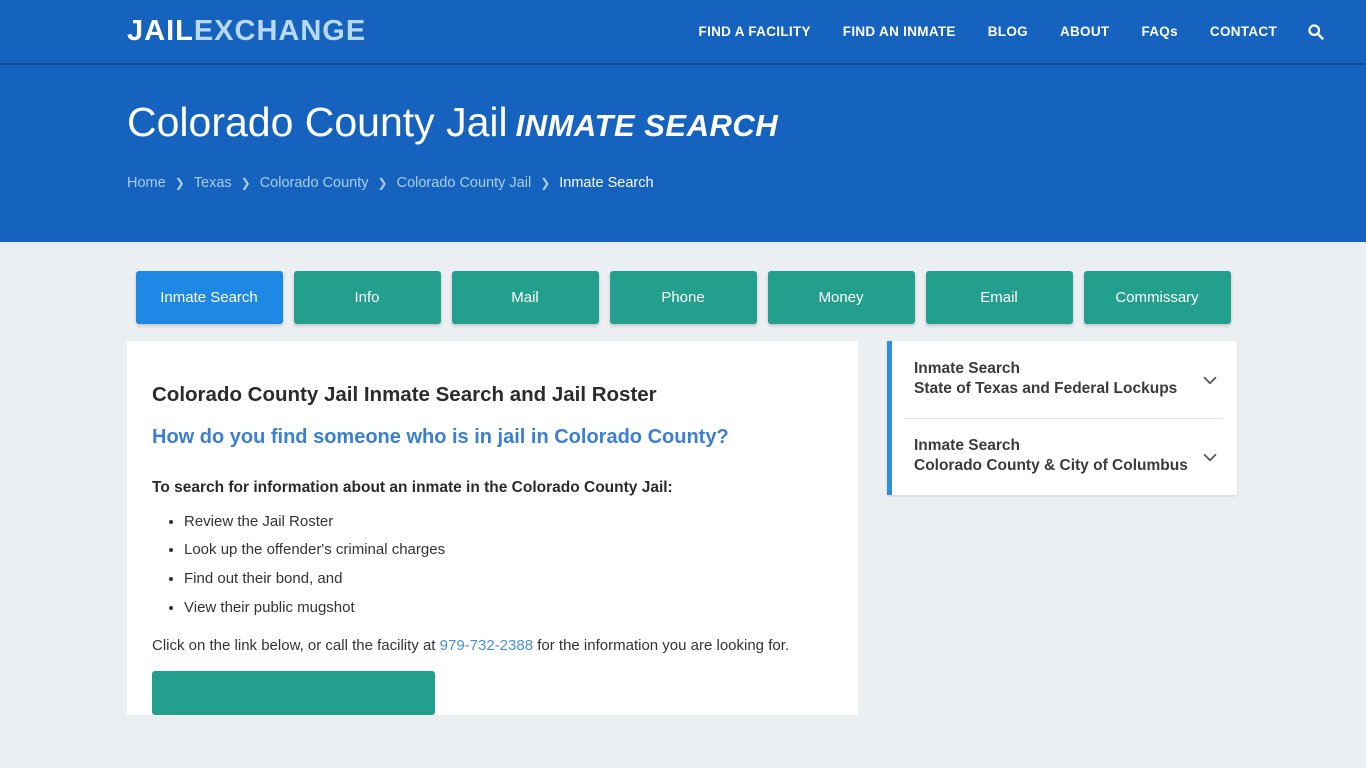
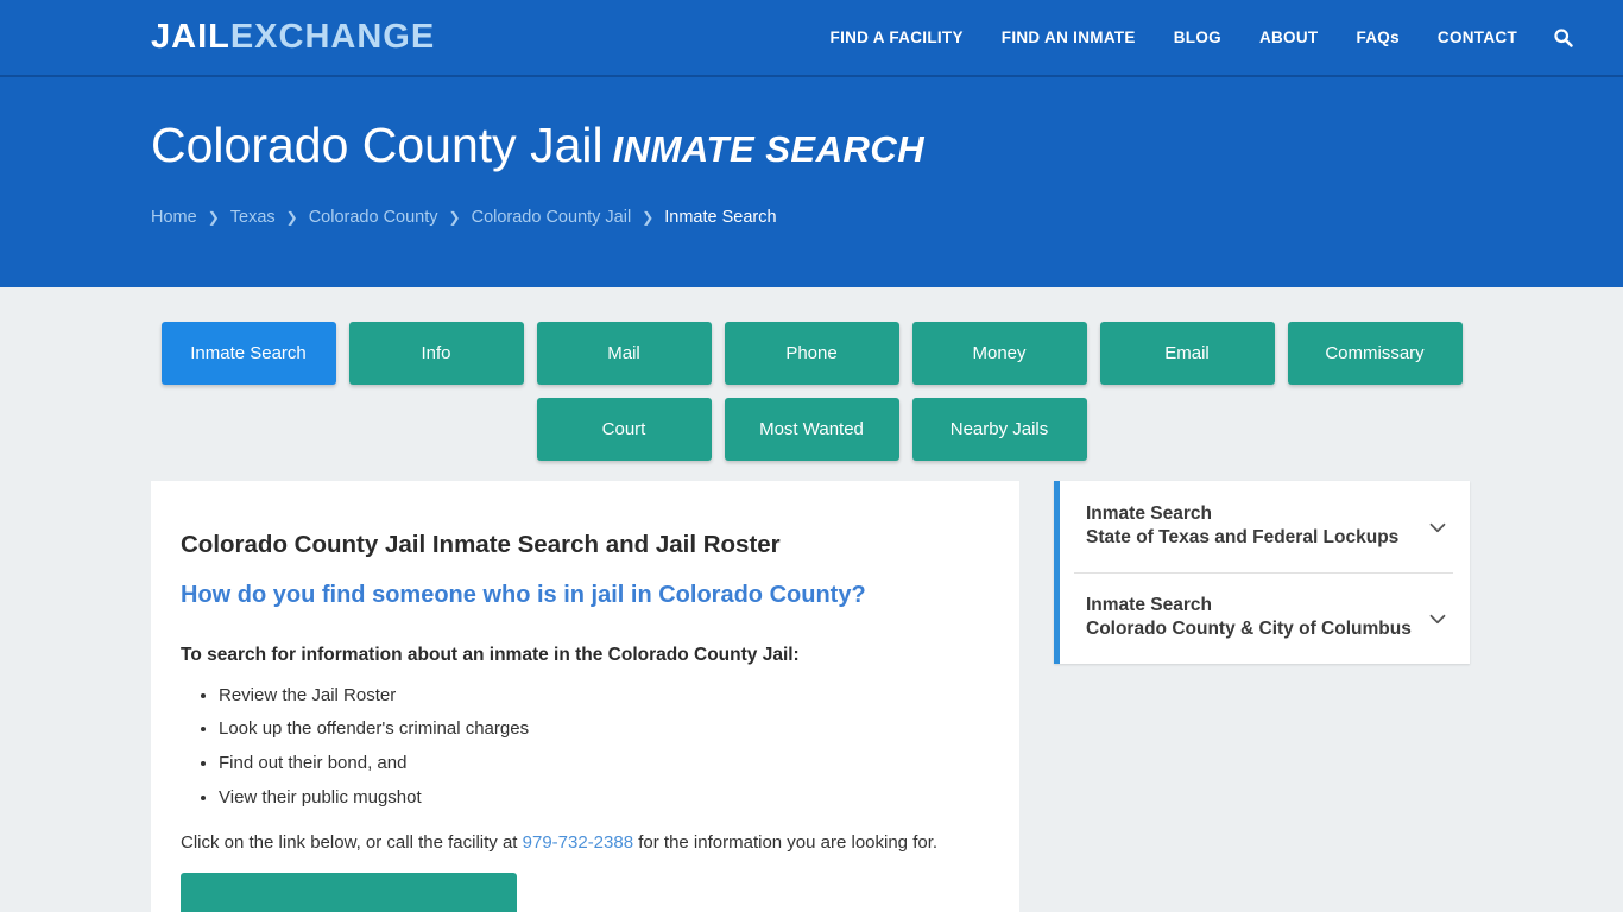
  JAILEXCHANGE
  FIND A FACILITY
  FIND AN INMATE
  BLOG
  ABOUT
  FAQs
  CONTACT
  Colorado County Jail INMATE SEARCH
  Home
  ❯
  Texas
  ❯
  Colorado County
  ❯
  Colorado County Jail
  ❯
  Inmate Search
  Inmate Search
  Info
  Mail
  Phone
  Money
  Email
  Commissary
+ Court
+ Most Wanted
+ Nearby Jails
  Colorado County Jail Inmate Search and Jail Roster
  How do you find someone who is in jail in Colorado County?
  To search for information about an inmate in the Colorado County Jail:
  Review the Jail Roster
  Look up the offender's criminal charges
  Find out their bond, and
  View their public mugshot
  Click on the link below, or call the facility at 979-732-2388 for the information you are looking for.
  Inmate Search
  State of Texas and Federal Lockups
  Inmate Search
  Colorado County & City of Columbus
